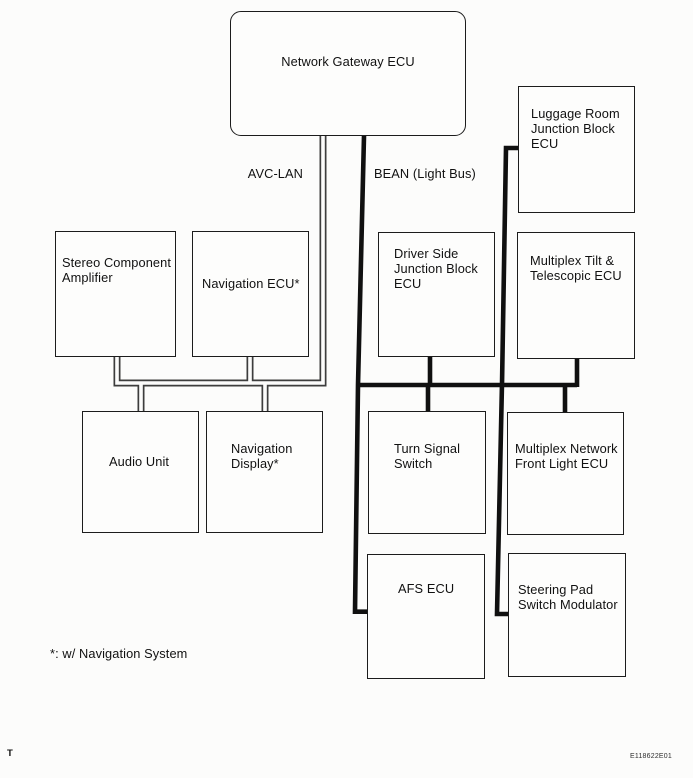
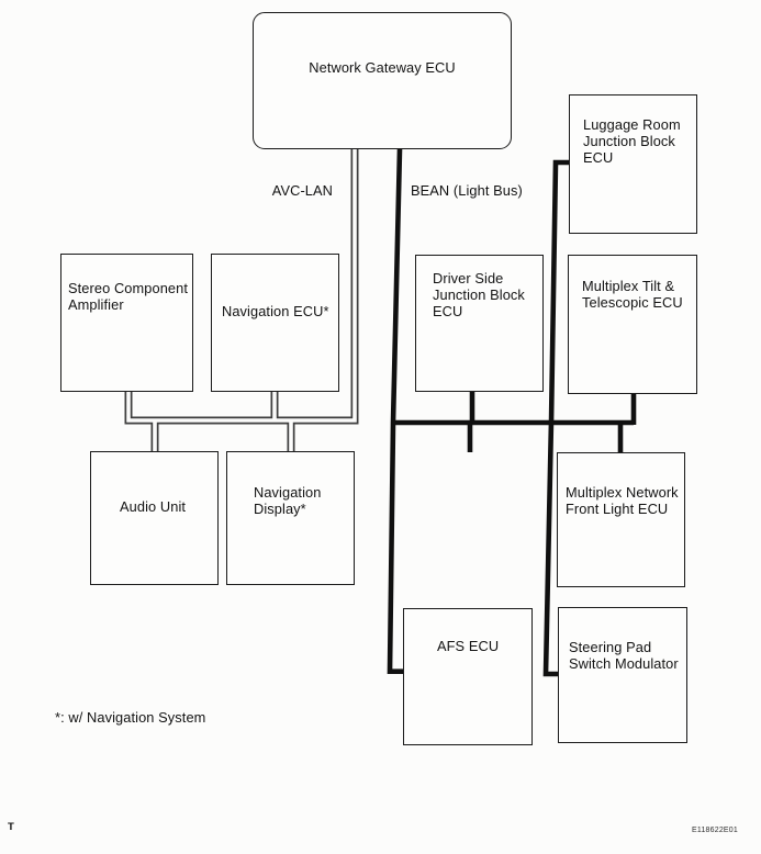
  Network Gateway ECU
  Luggage Room
  Junction Block
  ECU
  Stereo Component
  Amplifier
  Navigation ECU*
  Driver Side
  Junction Block
  ECU
  Multiplex Tilt &
  Telescopic ECU
  Audio Unit
  Navigation
  Display*
- Turn Signal
- Switch
  Multiplex Network
  Front Light ECU
  AFS ECU
  Steering Pad
  Switch Modulator
  AVC-LAN
  BEAN (Light Bus)
  *: w/ Navigation System
  T
